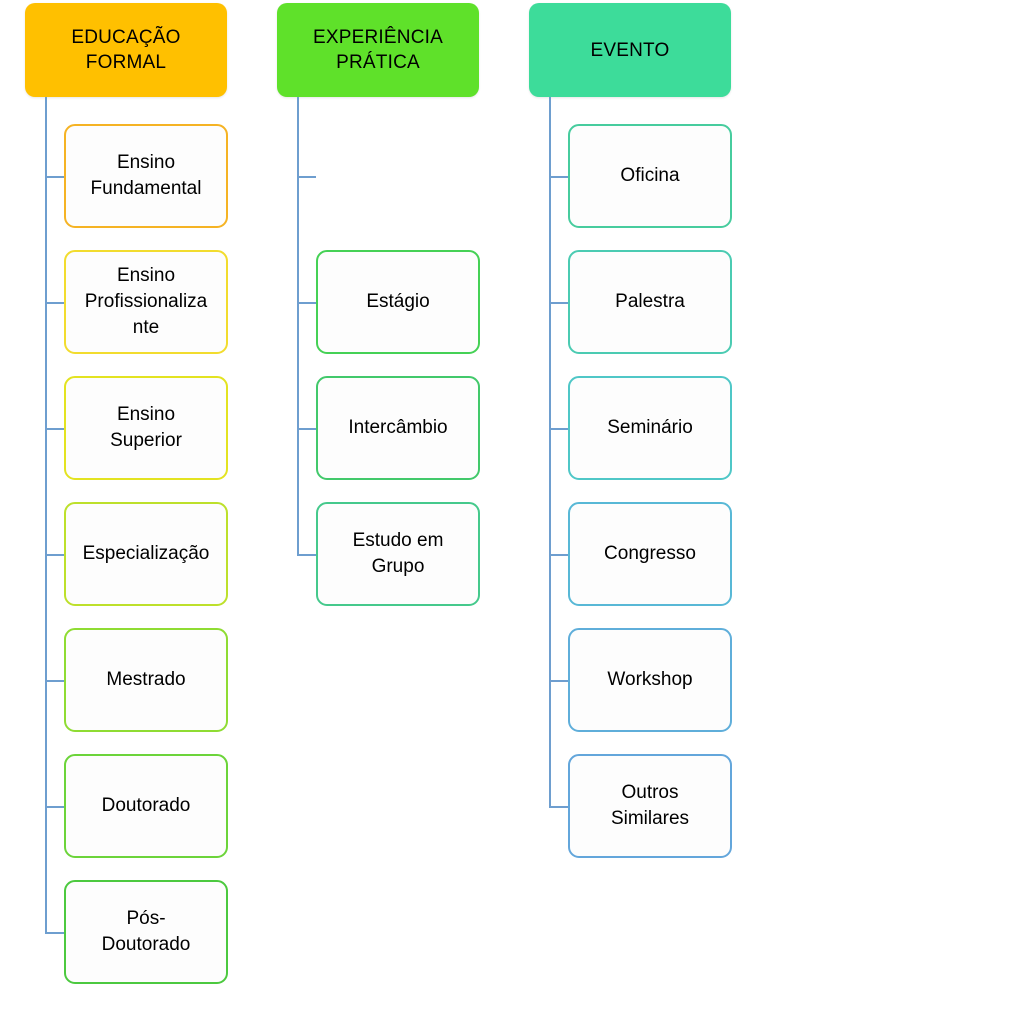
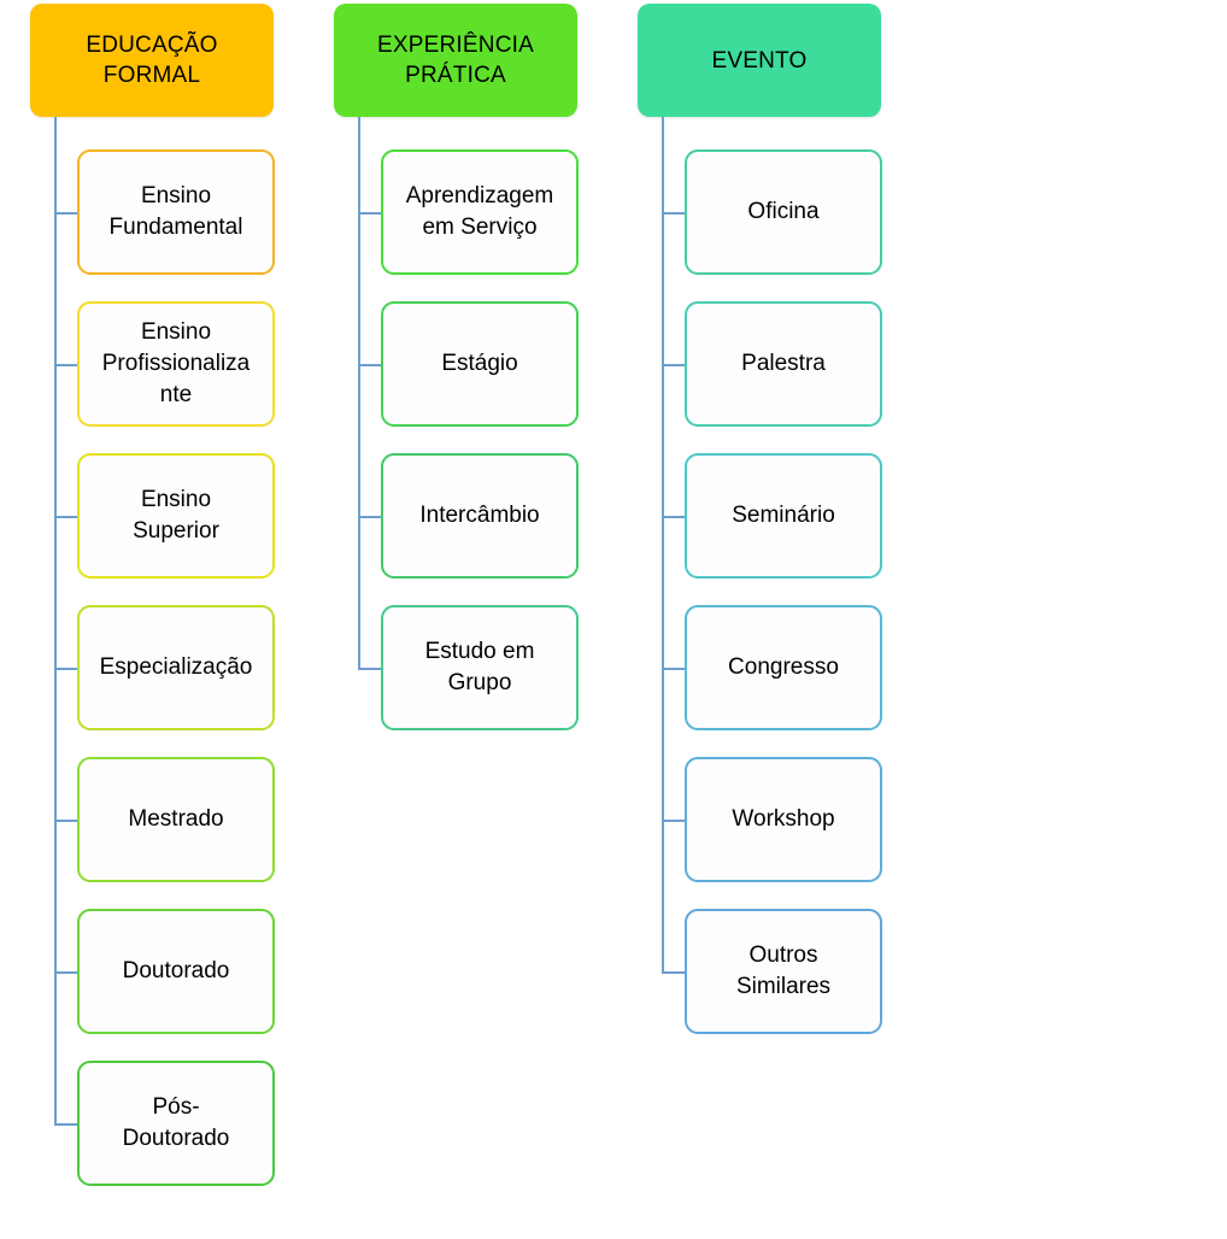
  EDUCAÇÃO
  FORMAL
  Ensino
  Fundamental
  Ensino
  Profissionaliza
  nte
  Ensino
  Superior
  Especialização
  Mestrado
  Doutorado
  Pós-
  Doutorado
  EXPERIÊNCIA
  PRÁTICA
+ Aprendizagem
+ em Serviço
  Estágio
  Intercâmbio
  Estudo em
  Grupo
  EVENTO
  Oficina
  Palestra
  Seminário
  Congresso
  Workshop
  Outros
  Similares
